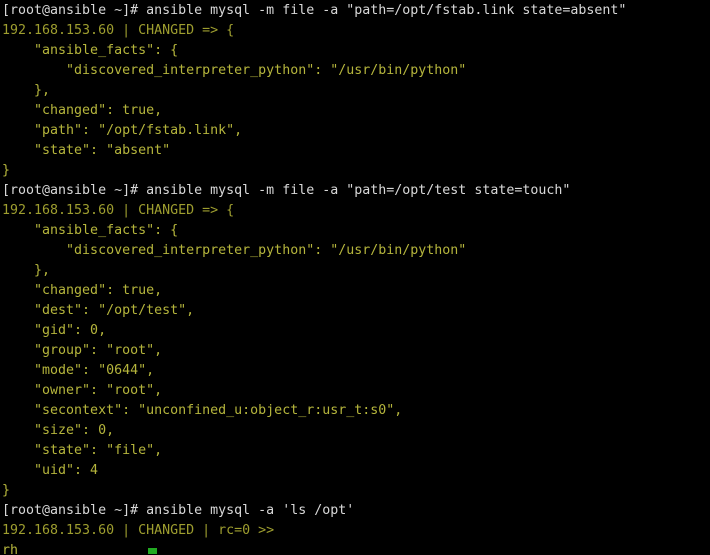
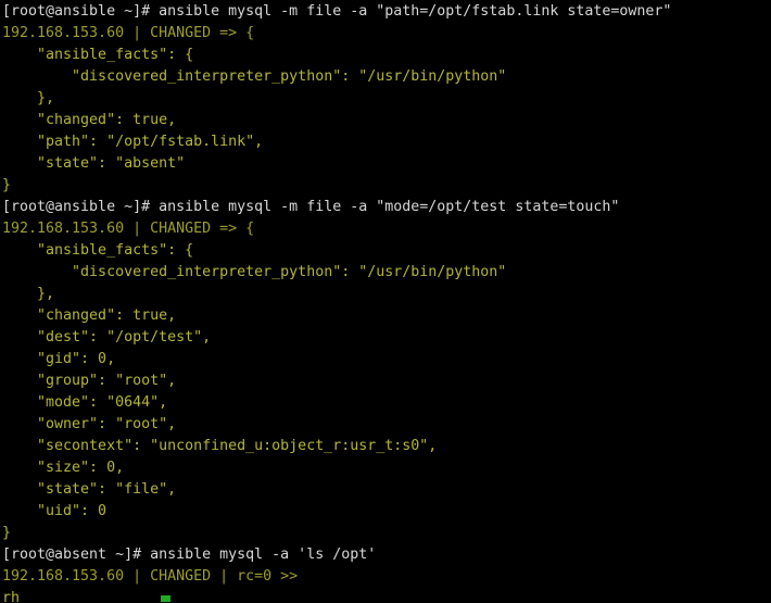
- [root@ansible ~]# ansible mysql -m file -a "path=/opt/fstab.link state=absent"
+ [root@ansible ~]# ansible mysql -m file -a "path=/opt/fstab.link state=owner"
  192.168.153.60 | CHANGED => {
  "ansible_facts": {
  "discovered_interpreter_python": "/usr/bin/python"
  },
  "changed": true,
  "path": "/opt/fstab.link",
  "state": "absent"
  }
- [root@ansible ~]# ansible mysql -m file -a "path=/opt/test state=touch"
+ [root@ansible ~]# ansible mysql -m file -a "mode=/opt/test state=touch"
  192.168.153.60 | CHANGED => {
  "ansible_facts": {
  "discovered_interpreter_python": "/usr/bin/python"
  },
  "changed": true,
  "dest": "/opt/test",
  "gid": 0,
  "group": "root",
  "mode": "0644",
  "owner": "root",
  "secontext": "unconfined_u:object_r:usr_t:s0",
  "size": 0,
  "state": "file",
- "uid": 4
+ "uid": 0
  }
- [root@ansible ~]# ansible mysql -a 'ls /opt'
+ [root@absent ~]# ansible mysql -a 'ls /opt'
  192.168.153.60 | CHANGED | rc=0 >>
  rh
